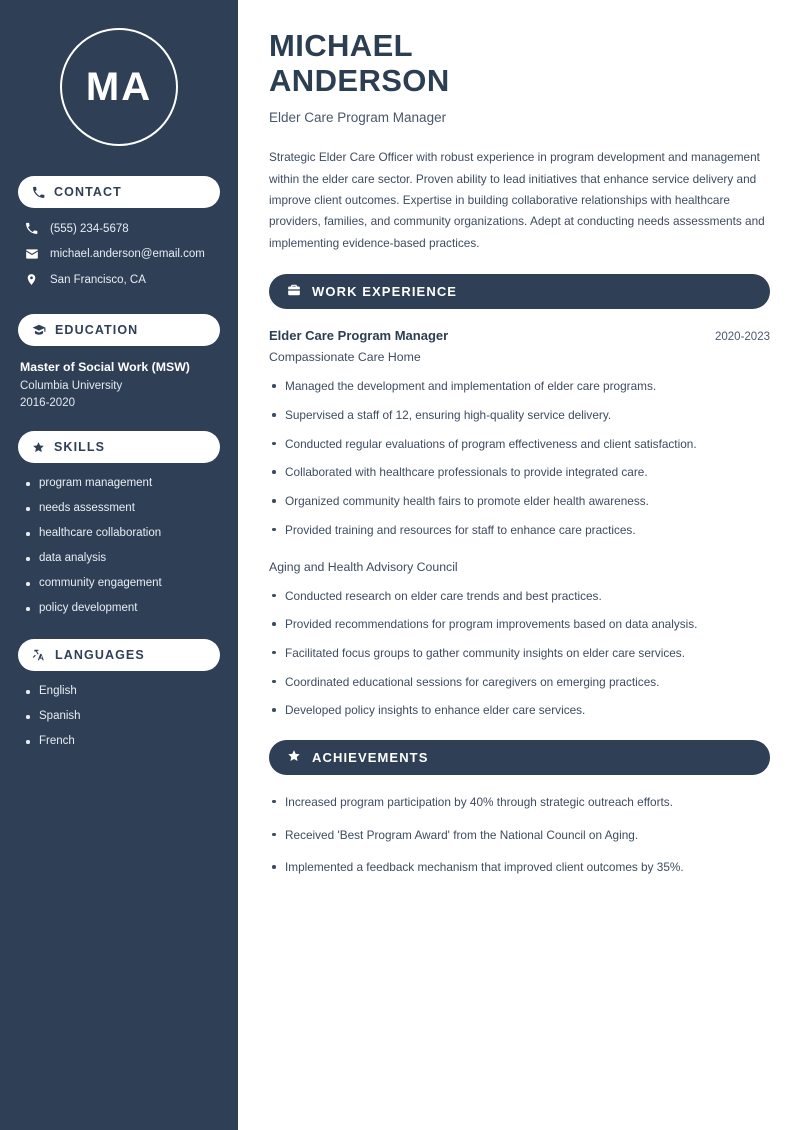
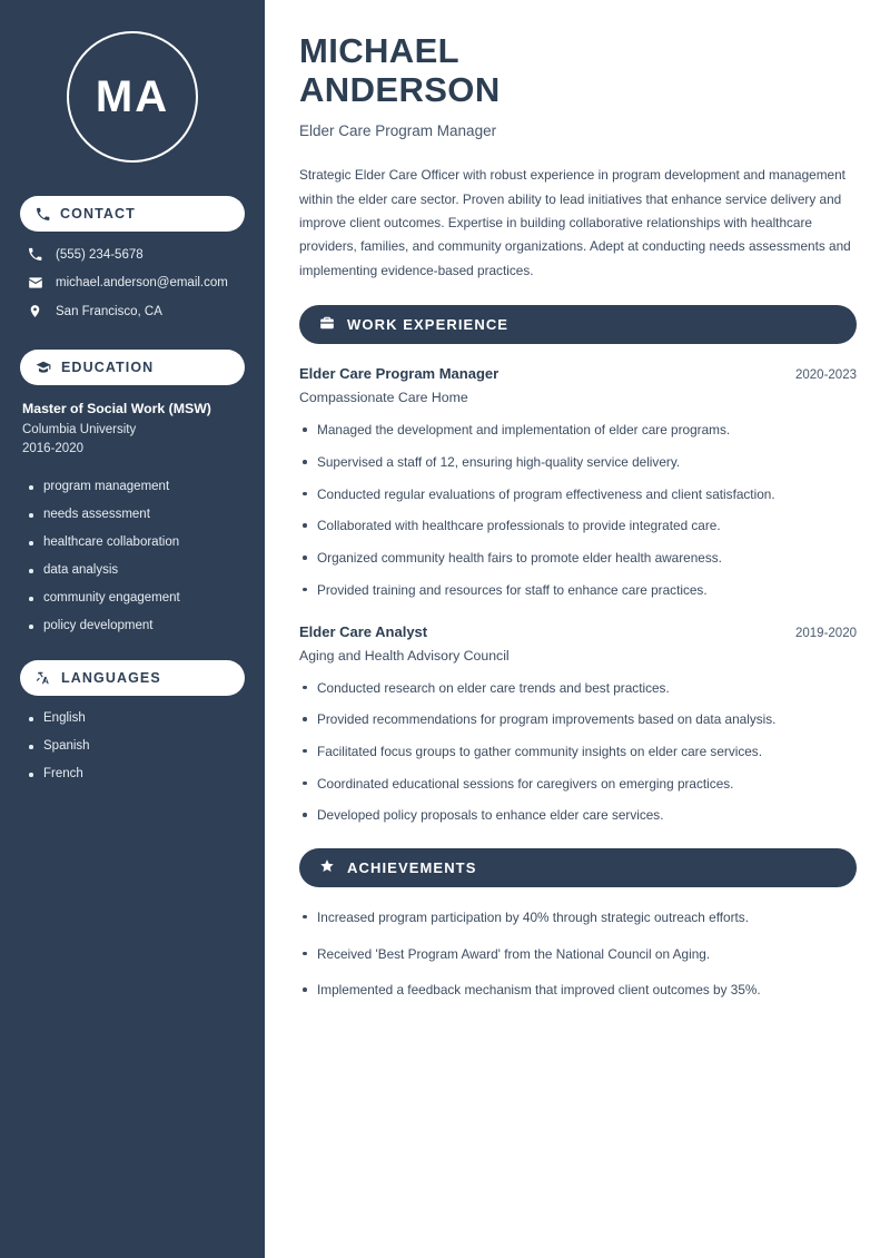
  MA
  CONTACT
  (555) 234-5678
  michael.anderson@email.com
  San Francisco, CA
  EDUCATION
  Master of Social Work (MSW)
  Columbia University
  2016-2020
- SKILLS
  program management
  needs assessment
  healthcare collaboration
  data analysis
  community engagement
  policy development
  LANGUAGES
  English
  Spanish
  French
  MICHAEL
  ANDERSON
  Elder Care Program Manager
  Strategic Elder Care Officer with robust experience in program development and management within the elder care sector. Proven ability to lead initiatives that enhance service delivery and improve client outcomes. Expertise in building collaborative relationships with healthcare providers, families, and community organizations. Adept at conducting needs assessments and implementing evidence-based practices.
  WORK EXPERIENCE
  Elder Care Program Manager
  2020-2023
  Compassionate Care Home
  Managed the development and implementation of elder care programs.
  Supervised a staff of 12, ensuring high-quality service delivery.
  Conducted regular evaluations of program effectiveness and client satisfaction.
  Collaborated with healthcare professionals to provide integrated care.
  Organized community health fairs to promote elder health awareness.
  Provided training and resources for staff to enhance care practices.
+ Elder Care Analyst
+ 2019-2020
  Aging and Health Advisory Council
  Conducted research on elder care trends and best practices.
  Provided recommendations for program improvements based on data analysis.
  Facilitated focus groups to gather community insights on elder care services.
  Coordinated educational sessions for caregivers on emerging practices.
- Developed policy insights to enhance elder care services.
+ Developed policy proposals to enhance elder care services.
  ACHIEVEMENTS
  Increased program participation by 40% through strategic outreach efforts.
  Received 'Best Program Award' from the National Council on Aging.
  Implemented a feedback mechanism that improved client outcomes by 35%.
